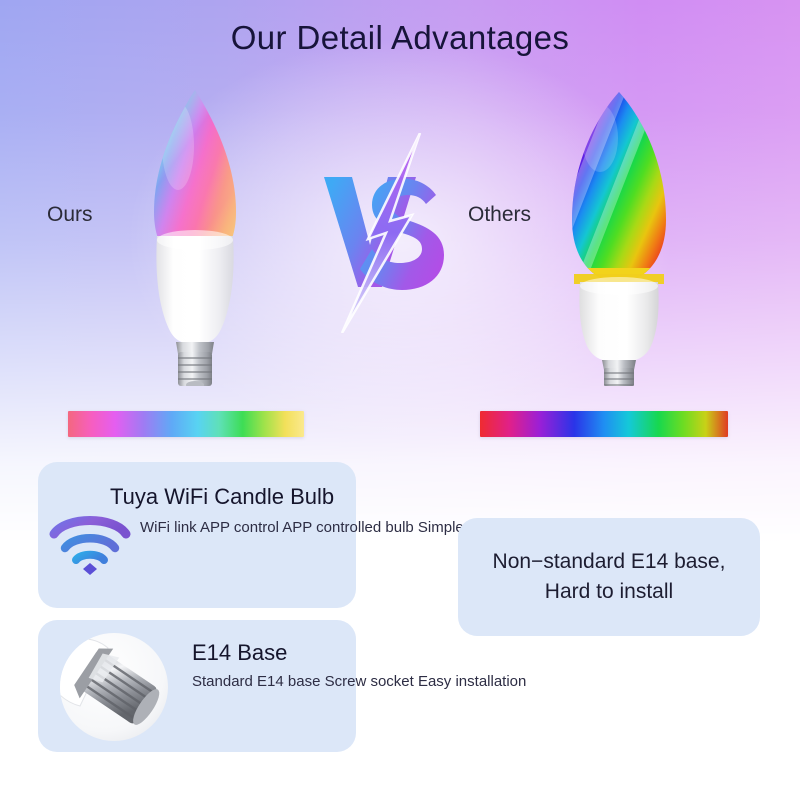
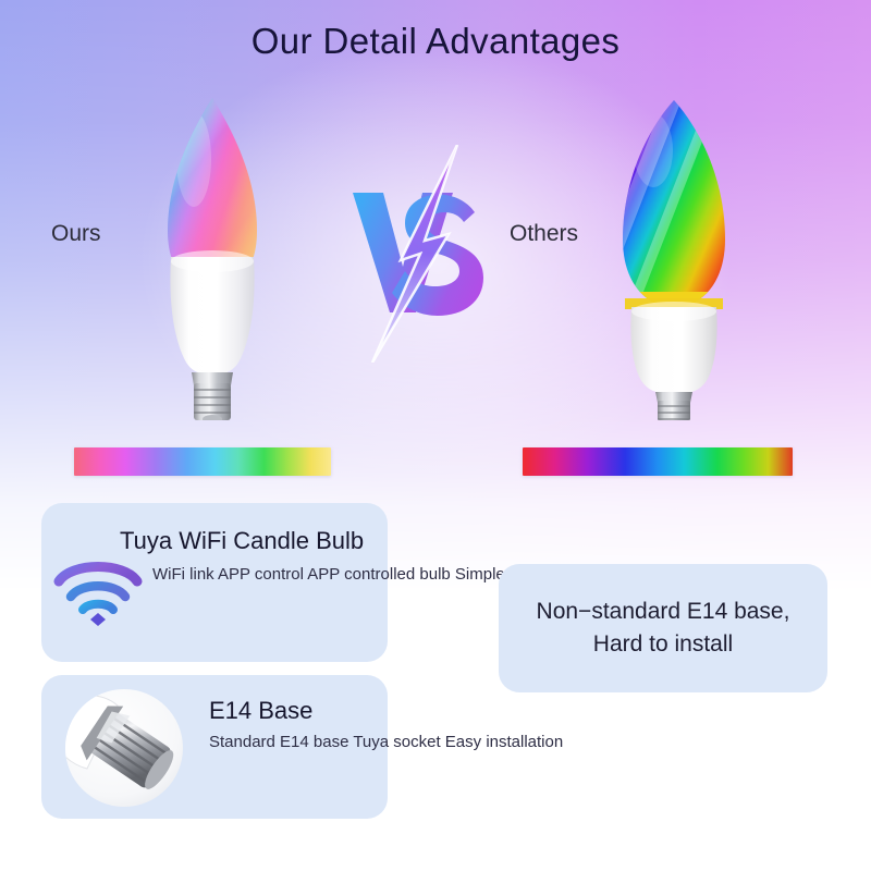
  Our Detail Advantages
  Ours
  Others
  Tuya WiFi Candle Bulb
  WiFi link APP control APP controlled bulb Simpl
  E14 Base
- Standard E14 base Screw socket Easy installation
+ Standard E14 base Tuya socket Easy installation
  Non−standard E14 base,
  Hard to install
